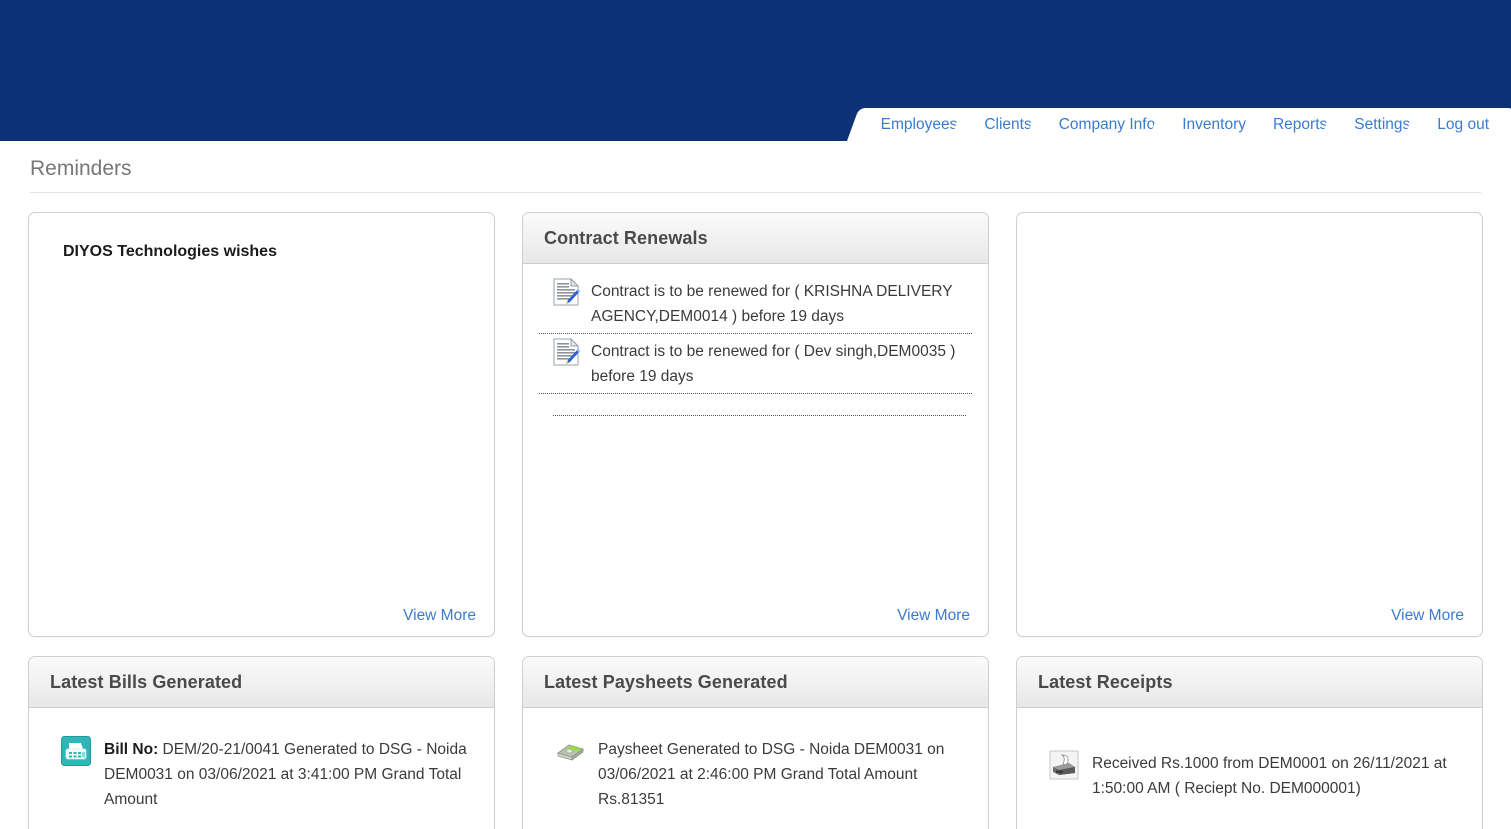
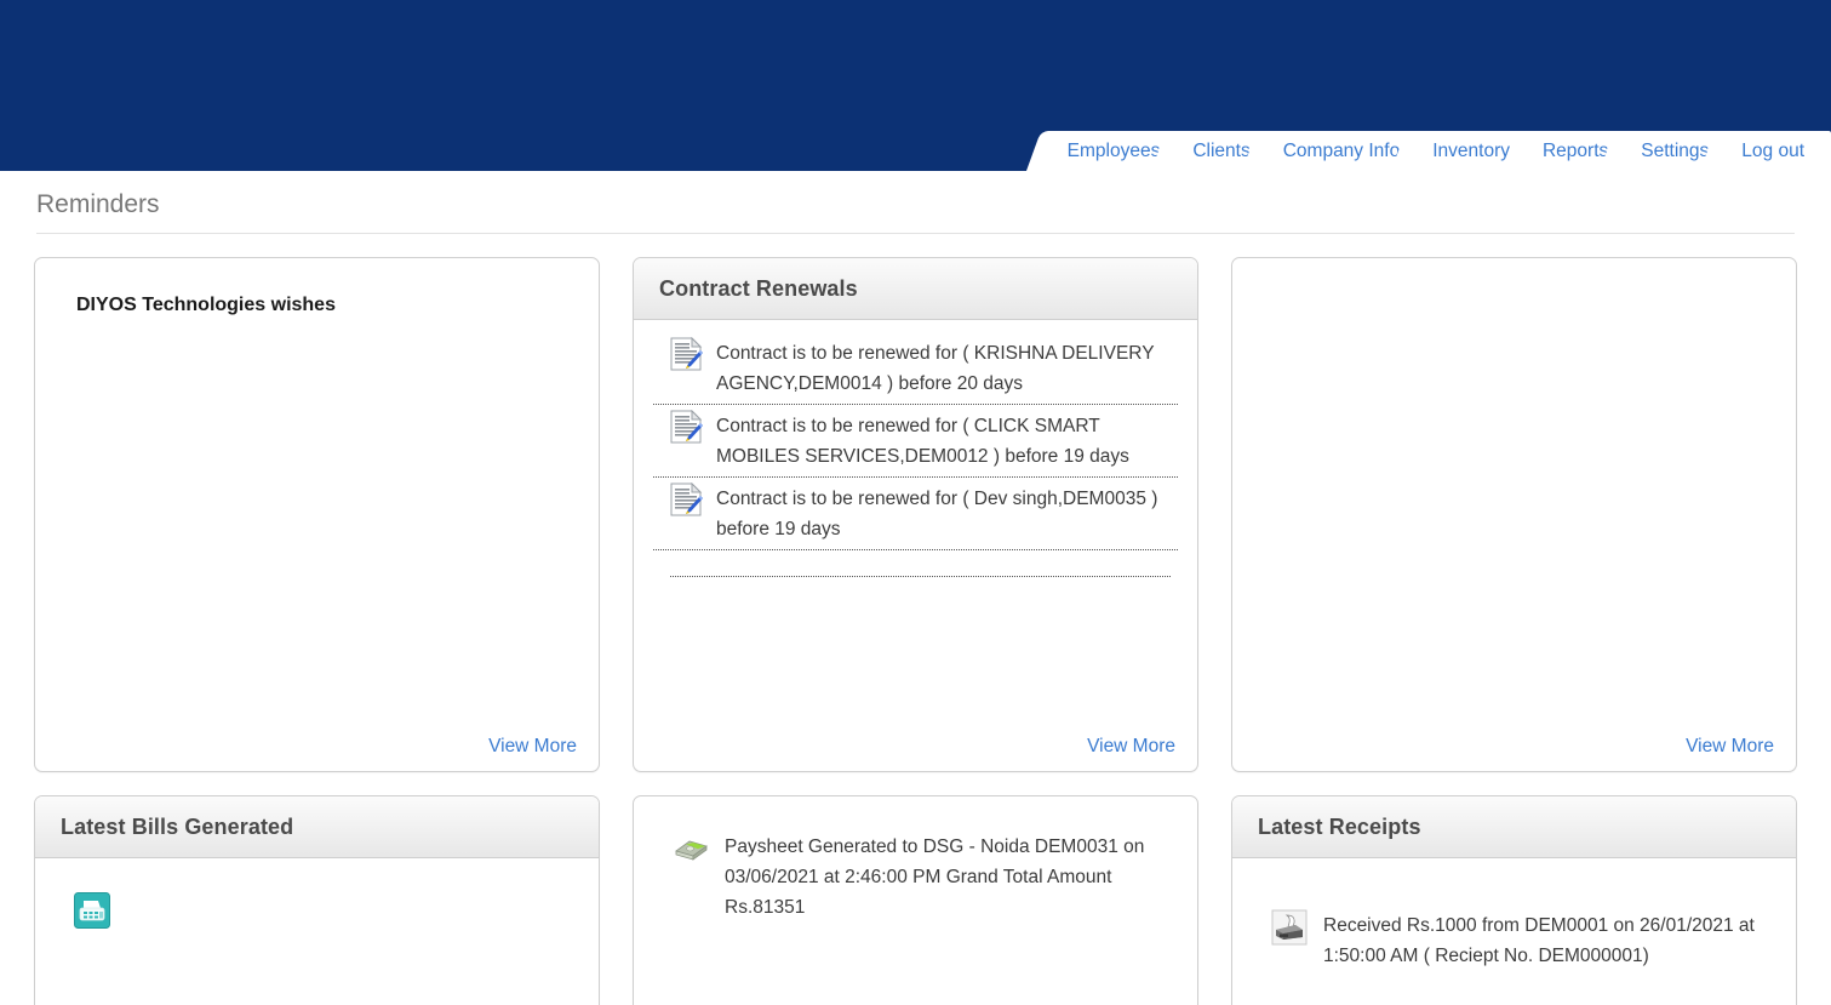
  Employees
  Clients
  Company Info
  Inventory
  Reports
  Settings
  Log out
  Reminders
  DIYOS Technologies wishes
  View More
  Contract Renewals
- Contract is to be renewed for ( KRISHNA DELIVERY AGENCY,DEM0014 ) before 19 days
+ Contract is to be renewed for ( KRISHNA DELIVERY AGENCY,DEM0014 ) before 20 days
+ Contract is to be renewed for ( CLICK SMART MOBILES SERVICES,DEM0012 ) before 19 days
  Contract is to be renewed for ( Dev singh,DEM0035 ) before 19 days
  View More
  View More
  Latest Bills Generated
- Bill No: DEM/20-21/0041 Generated to DSG - Noida DEM0031 on 03/06/2021 at 3:41:00 PM Grand Total Amount
- Latest Paysheets Generated
  Paysheet Generated to DSG - Noida DEM0031 on 03/06/2021 at 2:46:00 PM Grand Total Amount Rs.81351
  Latest Receipts
- Received Rs.1000 from DEM0001 on 26/11/2021 at 1:50:00 AM ( Reciept No. DEM000001)
+ Received Rs.1000 from DEM0001 on 26/01/2021 at 1:50:00 AM ( Reciept No. DEM000001)
